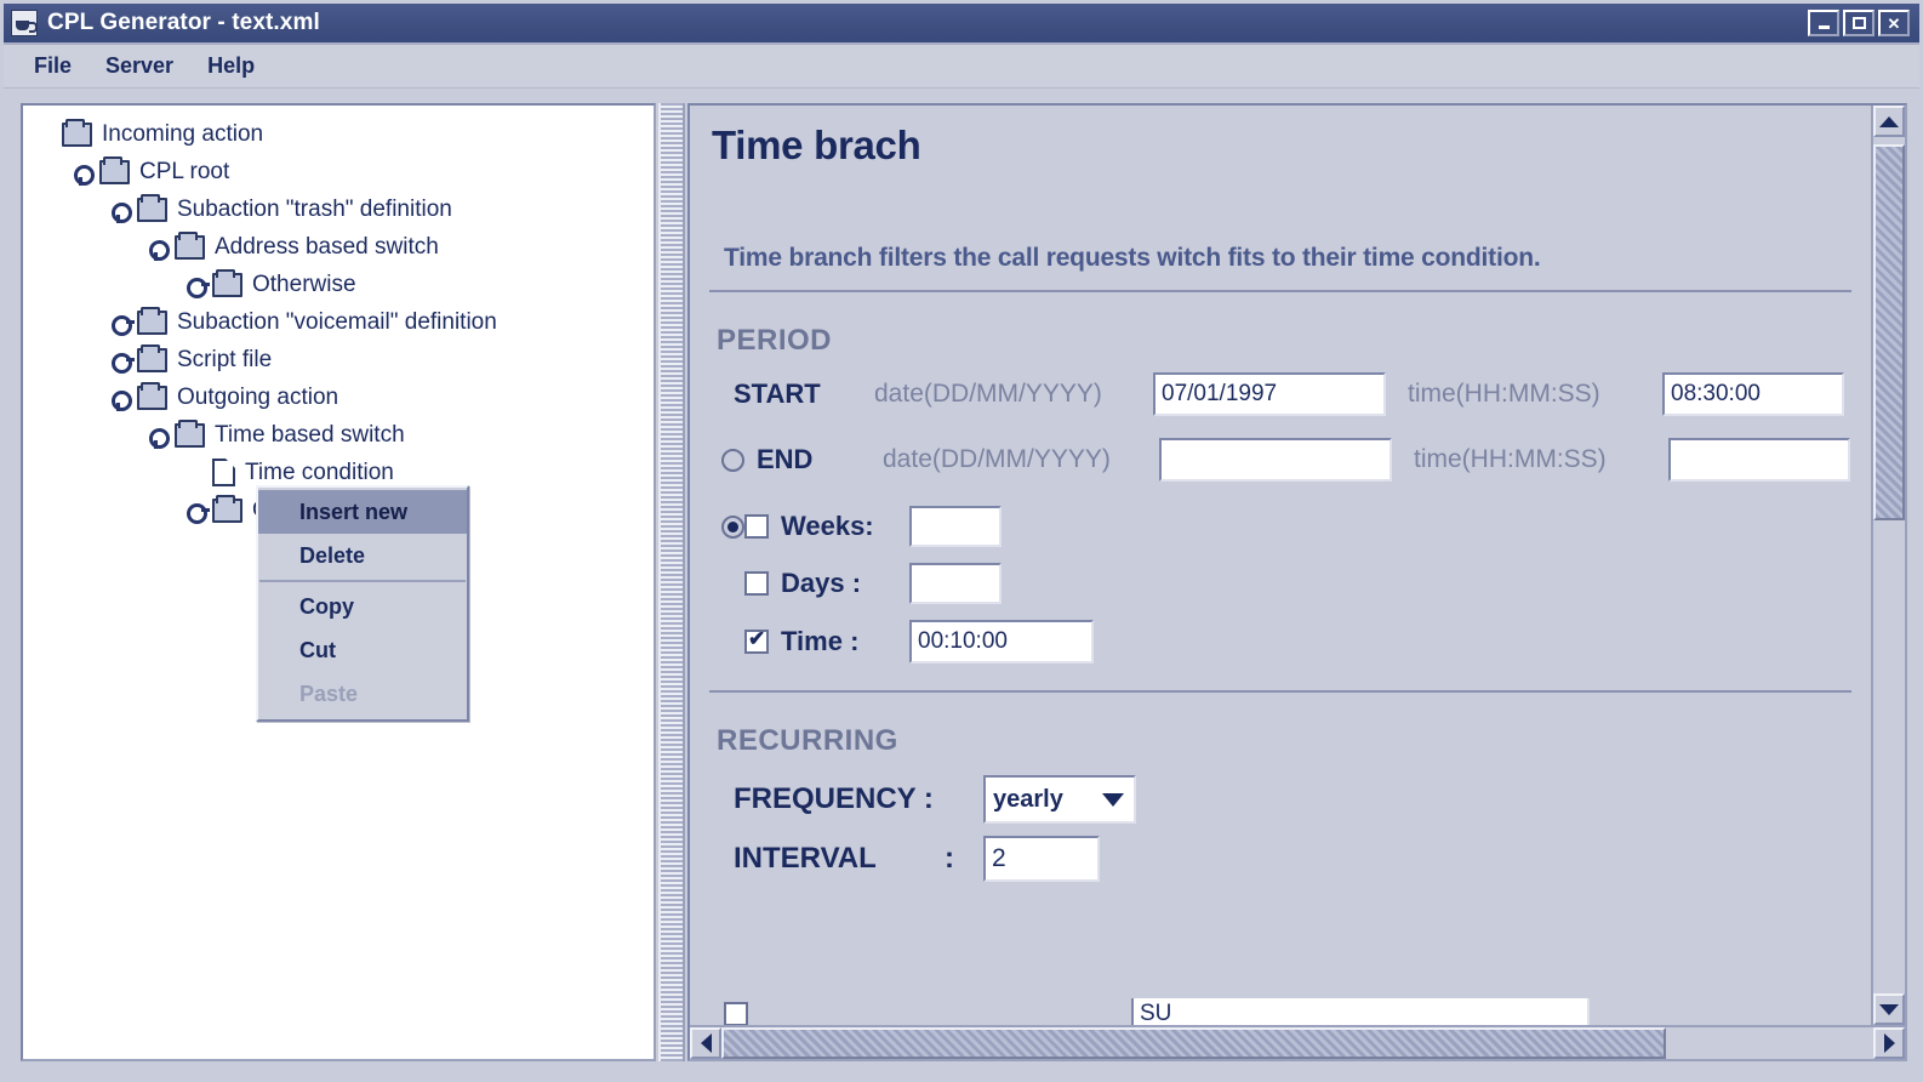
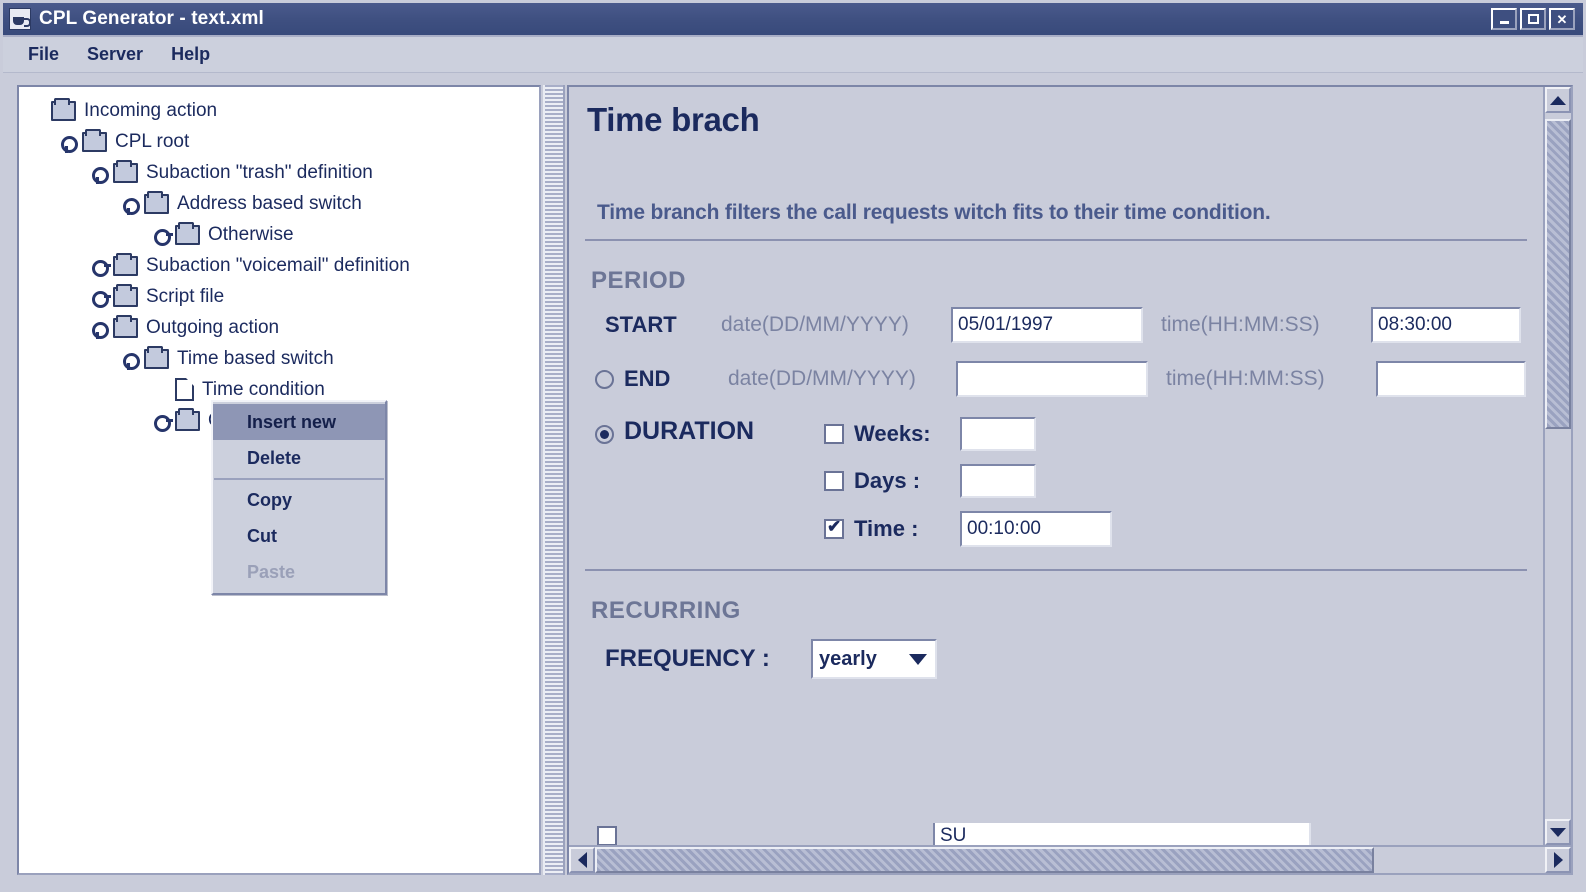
  CPL Generator - text.xml
  ✕
  File
  Server
  Help
  Incoming action
  CPL root
  Subaction "trash" definition
  Address based switch
  Otherwise
  Subaction "voicemail" definition
  Script file
  Outgoing action
  Time based switch
  Time condition
  Insert new
  Delete
  Copy
  Cut
  Paste
  Time brach
  Time branch filters the call requests witch fits to their time condition.
  PERIOD
  START
  date(DD/MM/YYYY)
- 07/01/1997
+ 05/01/1997
  time(HH:MM:SS)
  08:30:00
  END
  date(DD/MM/YYYY)
  time(HH:MM:SS)
+ DURATION
  Weeks:
  Days :
  Time :
  00:10:00
  RECURRING
  FREQUENCY :
  yearly
- INTERVAL
- :
- 2
  SU
